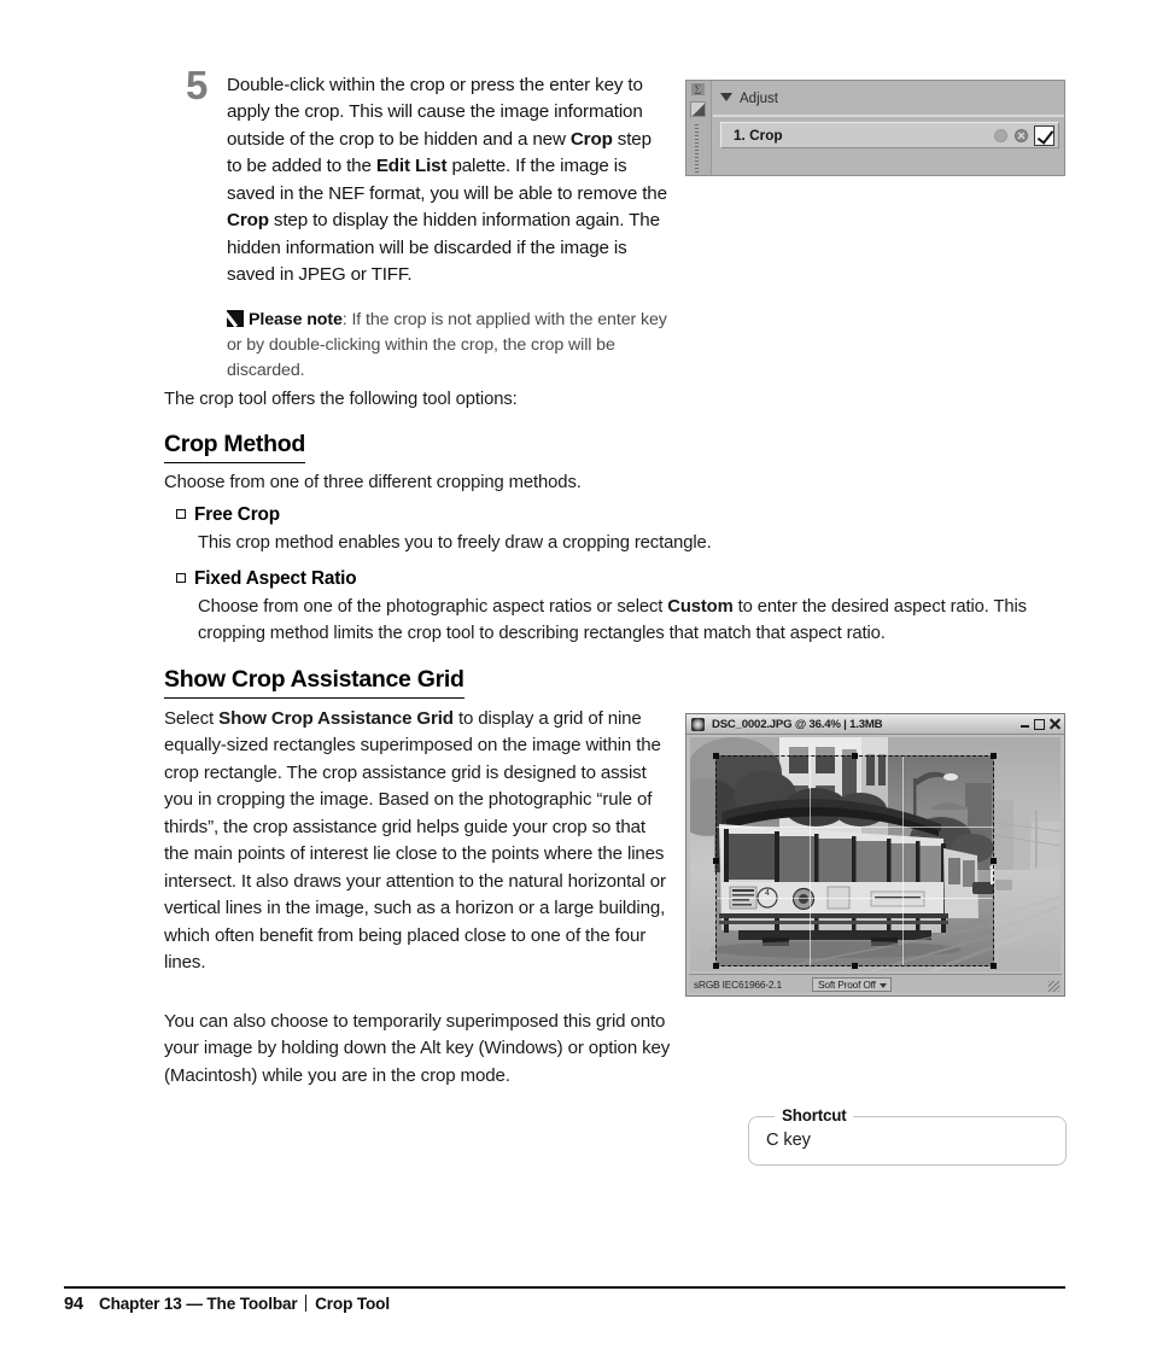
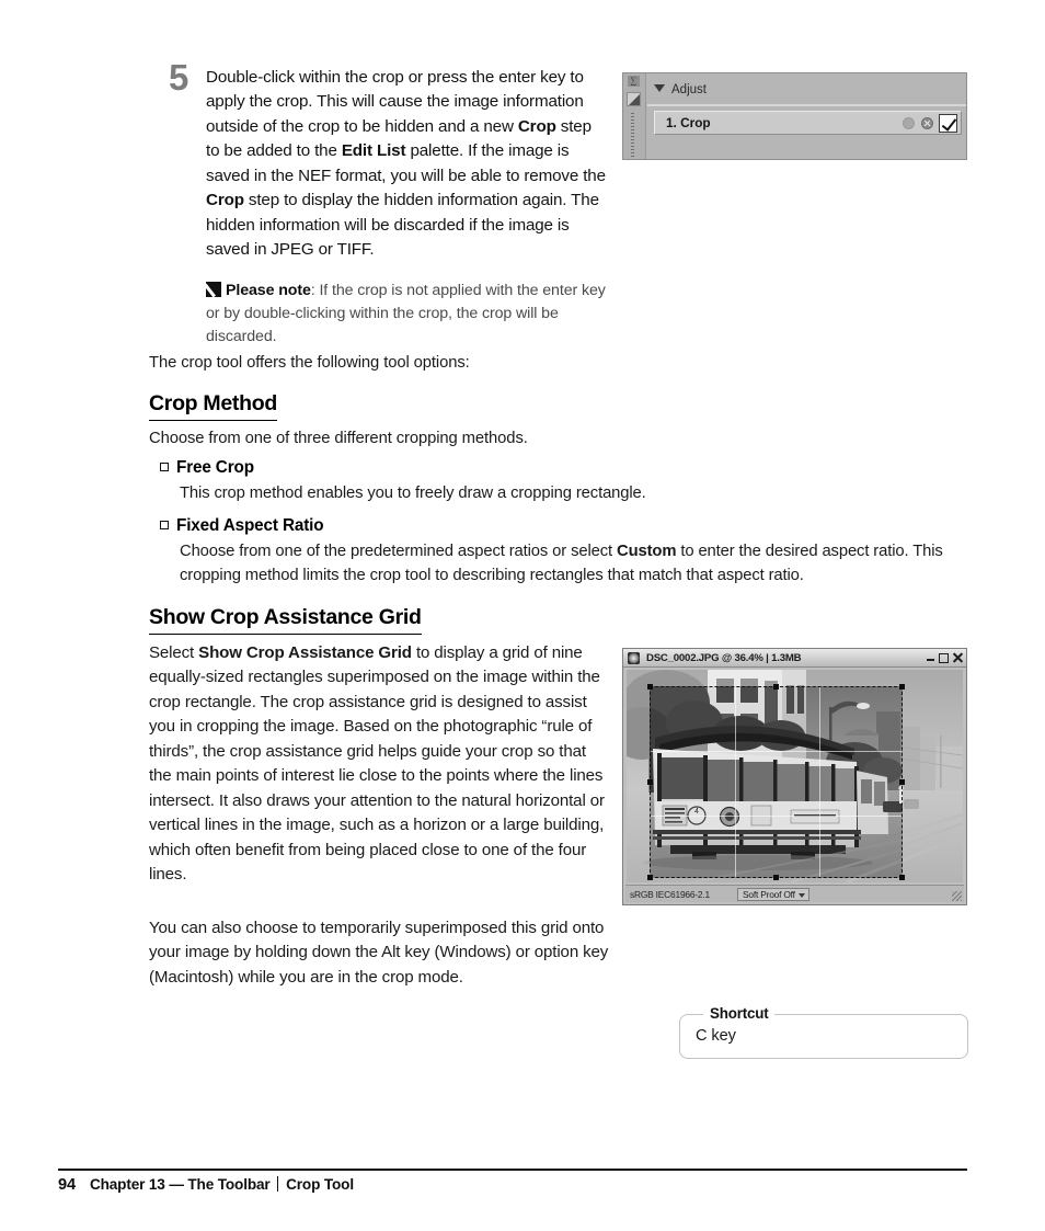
  5
  Double-click within the crop or press the enter key to apply the crop. This will cause the image information outside of the crop to be hidden and a new Crop step to be added to the Edit List palette. If the image is saved in the NEF format, you will be able to remove the Crop step to display the hidden information again. The hidden information will be discarded if the image is saved in JPEG or TIFF.
  Please note: If the crop is not applied with the enter key or by double-clicking within the crop, the crop will be discarded.
  The crop tool offers the following tool options:
  Crop Method
  Choose from one of three different cropping methods.
  Free Crop
  This crop method enables you to freely draw a cropping rectangle.
  Fixed Aspect Ratio
- Choose from one of the photographic aspect ratios or select Custom to enter the desired aspect ratio. This cropping method limits the crop tool to describing rectangles that match that aspect ratio.
+ Choose from one of the predetermined aspect ratios or select Custom to enter the desired aspect ratio. This cropping method limits the crop tool to describing rectangles that match that aspect ratio.
  Show Crop Assistance Grid
  Select Show Crop Assistance Grid to display a grid of nine equally-sized rectangles superimposed on the image within the crop rectangle. The crop assistance grid is designed to assist you in cropping the image. Based on the photographic “rule of thirds”, the crop assistance grid helps guide your crop so that the main points of interest lie close to the points where the lines intersect. It also draws your attention to the natural horizontal or vertical lines in the image, such as a horizon or a large building, which often benefit from being placed close to one of the four lines.
  You can also choose to temporarily superimposed this grid onto your image by holding down the Alt key (Windows) or option key (Macintosh) while you are in the crop mode.
  ∑
  Adjust
  1. Crop
  DSC_0002.JPG @ 36.4% | 1.3MB
  sRGB IEC61966-2.1
  Soft Proof Off
  Shortcut
  C key
  94 Chapter 13 — The Toolbar Crop Tool
